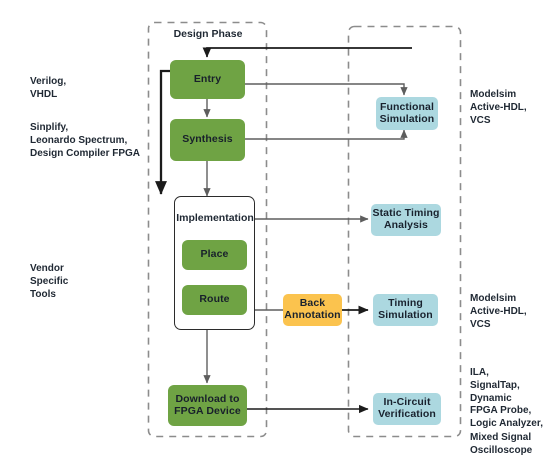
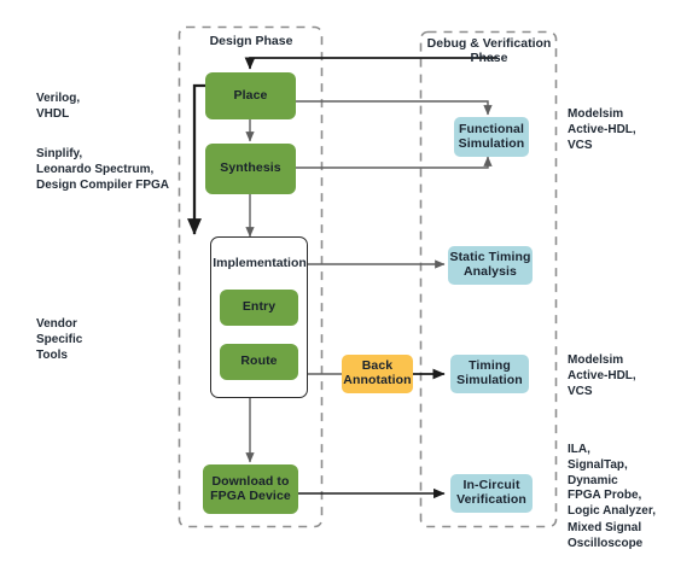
  Design Phase
+ Debug & Verification
+ Phase
  Implementation
- Entry
+ Place
  Synthesis
- Place
+ Entry
  Route
  Download to
  FPGA Device
  Functional
  Simulation
  Static Timing
  Analysis
  Timing
  Simulation
  In-Circuit
  Verification
  Back
  Annotation
  Verilog,
  VHDL
  Sinplify,
  Leonardo Spectrum,
  Design Compiler FPGA
  Vendor
  Specific
  Tools
  Modelsim
  Active-HDL,
  VCS
  Modelsim
  Active-HDL,
  VCS
  ILA,
  SignalTap,
  Dynamic
  FPGA Probe,
  Logic Analyzer,
  Mixed Signal
  Oscilloscope
